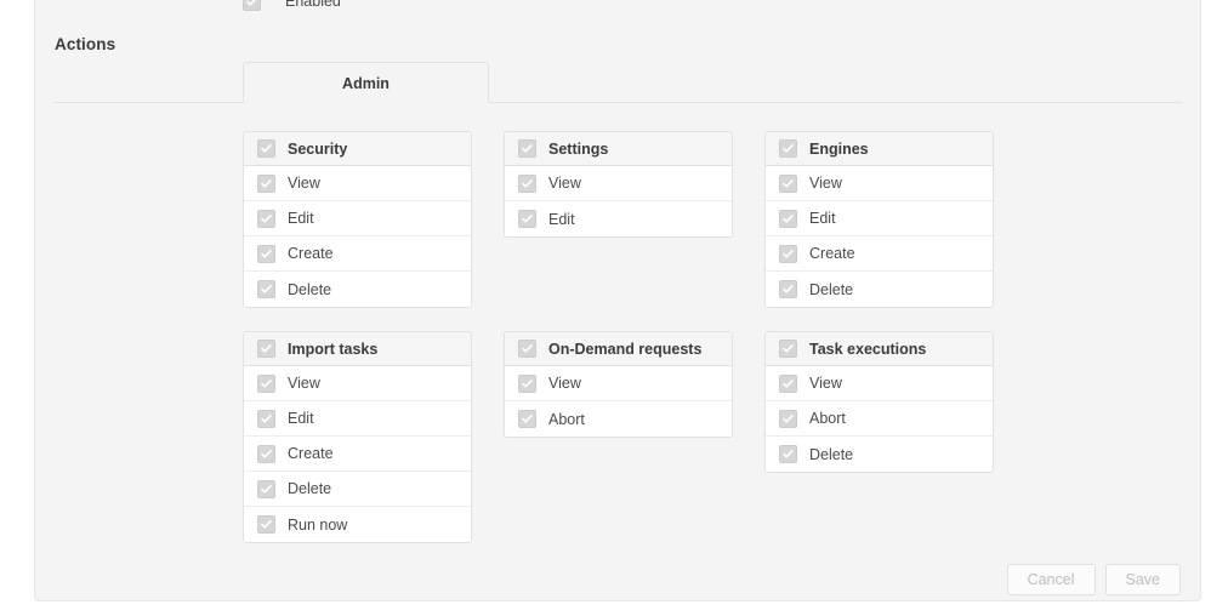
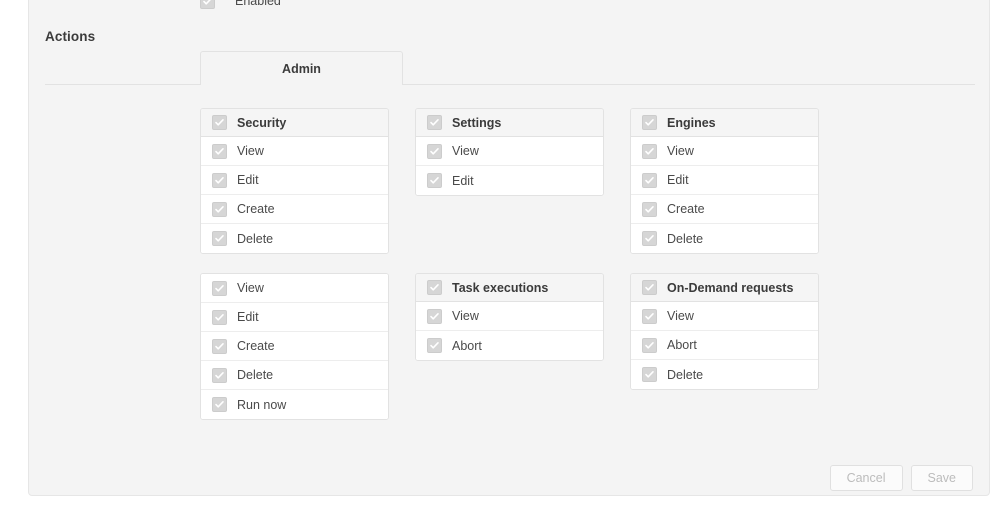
  Enabled
  Actions
  Admin
  Security
  View
  Edit
  Create
  Delete
  Settings
  View
  Edit
  Engines
  View
  Edit
  Create
  Delete
- Import tasks
  View
  Edit
  Create
  Delete
  Run now
- On-Demand requests
+ Task executions
  View
  Abort
- Task executions
+ On-Demand requests
  View
  Abort
  Delete
  Cancel
  Save
